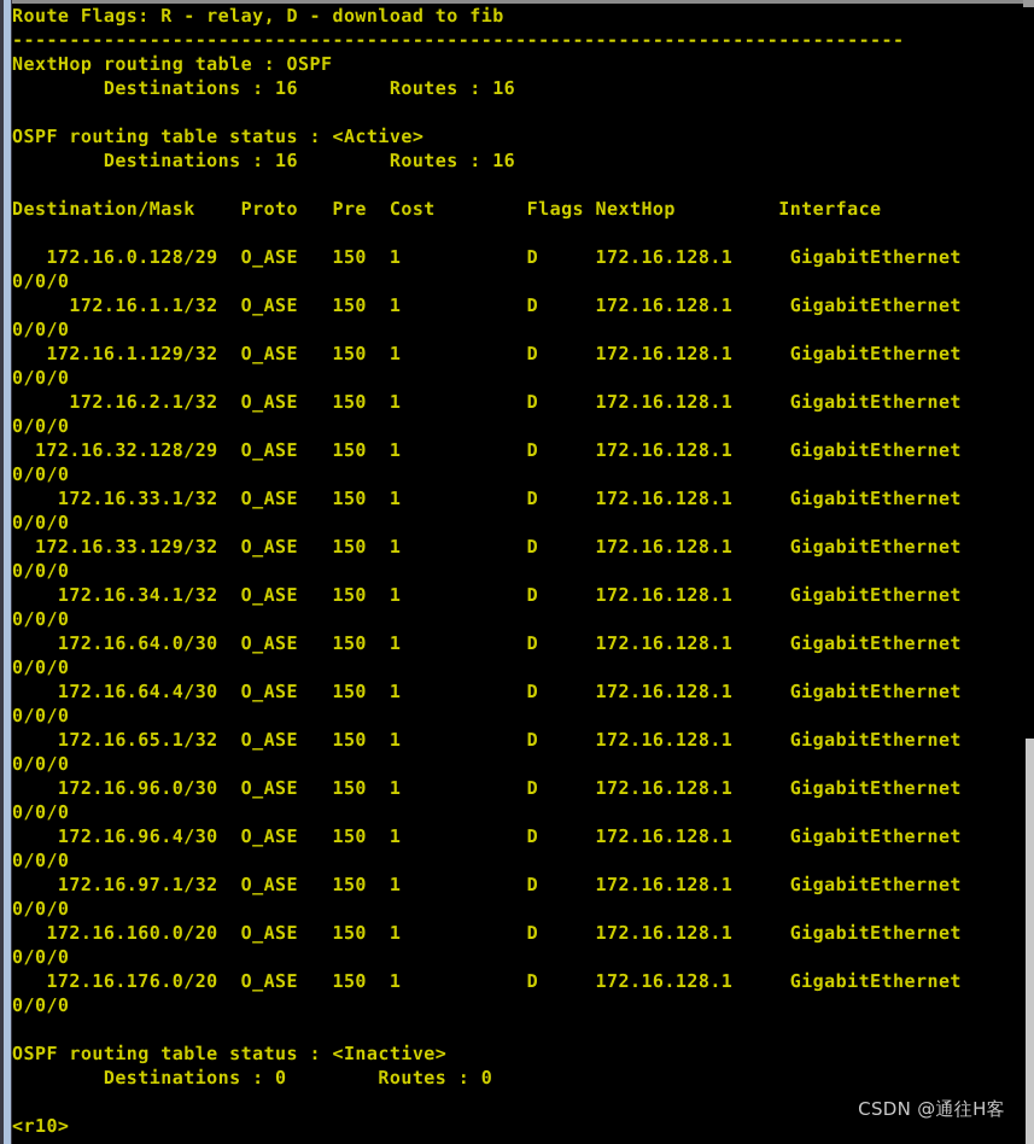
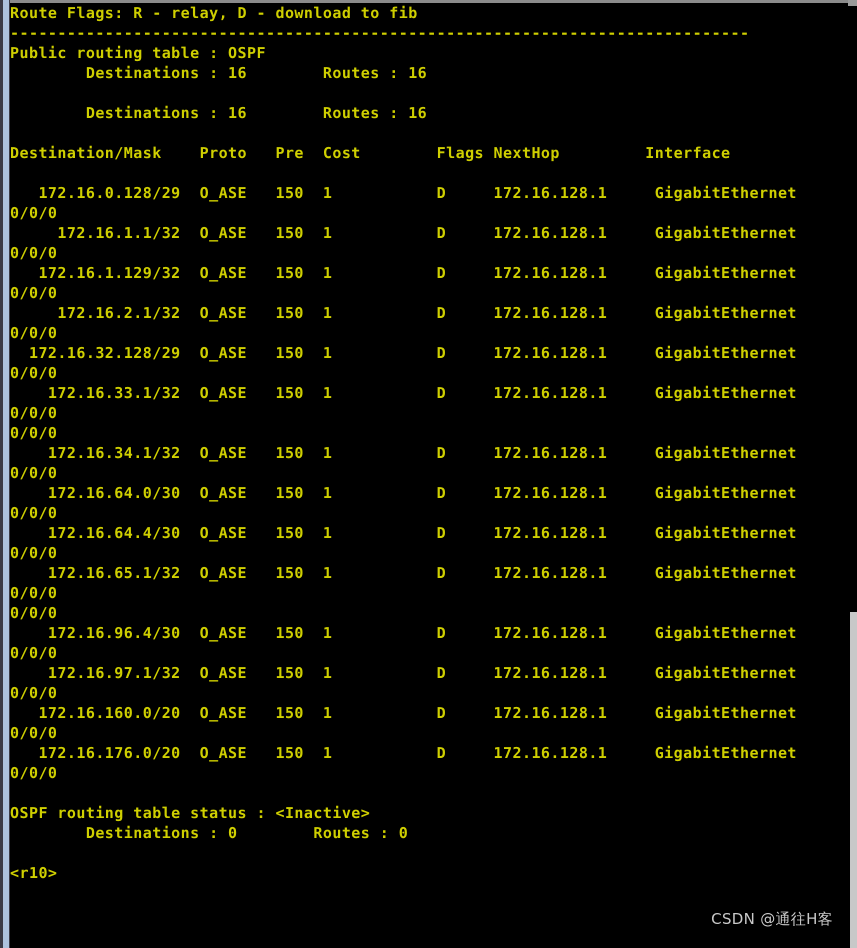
  Route Flags: R - relay, D - download to fib
  ------------------------------------------------------------------------------
- NextHop routing table : OSPF
+ Public routing table : OSPF
  Destinations : 16 Routes : 16
- OSPF routing table status : <Active>
  Destinations : 16 Routes : 16
  Destination/Mask Proto Pre Cost Flags NextHop Interface
  172.16.0.128/29 O_ASE 150 1 D 172.16.128.1 GigabitEthernet
  0/0/0
  172.16.1.1/32 O_ASE 150 1 D 172.16.128.1 GigabitEthernet
  0/0/0
  172.16.1.129/32 O_ASE 150 1 D 172.16.128.1 GigabitEthernet
  0/0/0
  172.16.2.1/32 O_ASE 150 1 D 172.16.128.1 GigabitEthernet
  0/0/0
  172.16.32.128/29 O_ASE 150 1 D 172.16.128.1 GigabitEthernet
  0/0/0
  172.16.33.1/32 O_ASE 150 1 D 172.16.128.1 GigabitEthernet
  0/0/0
- 172.16.33.129/32 O_ASE 150 1 D 172.16.128.1 GigabitEthernet
  0/0/0
  172.16.34.1/32 O_ASE 150 1 D 172.16.128.1 GigabitEthernet
  0/0/0
  172.16.64.0/30 O_ASE 150 1 D 172.16.128.1 GigabitEthernet
  0/0/0
  172.16.64.4/30 O_ASE 150 1 D 172.16.128.1 GigabitEthernet
  0/0/0
  172.16.65.1/32 O_ASE 150 1 D 172.16.128.1 GigabitEthernet
  0/0/0
- 172.16.96.0/30 O_ASE 150 1 D 172.16.128.1 GigabitEthernet
  0/0/0
  172.16.96.4/30 O_ASE 150 1 D 172.16.128.1 GigabitEthernet
  0/0/0
  172.16.97.1/32 O_ASE 150 1 D 172.16.128.1 GigabitEthernet
  0/0/0
  172.16.160.0/20 O_ASE 150 1 D 172.16.128.1 GigabitEthernet
  0/0/0
  172.16.176.0/20 O_ASE 150 1 D 172.16.128.1 GigabitEthernet
  0/0/0
  OSPF routing table status : <Inactive>
  Destinations : 0 Routes : 0
  <r10>
  CSDN @通往H客
